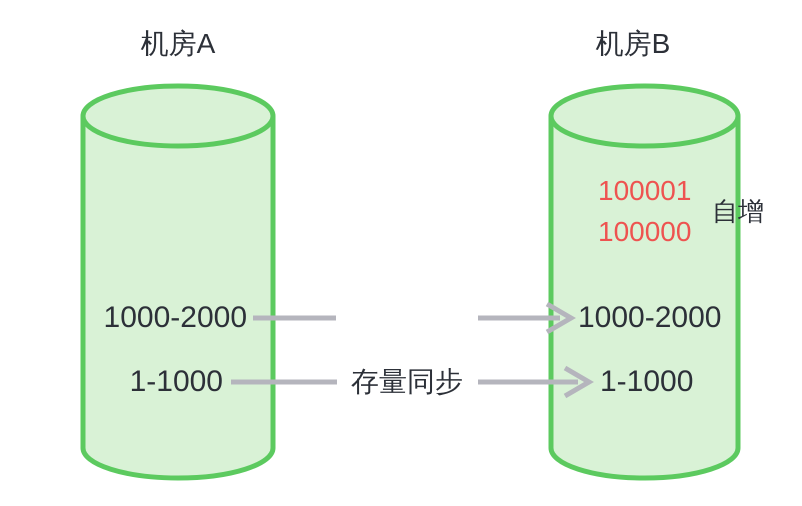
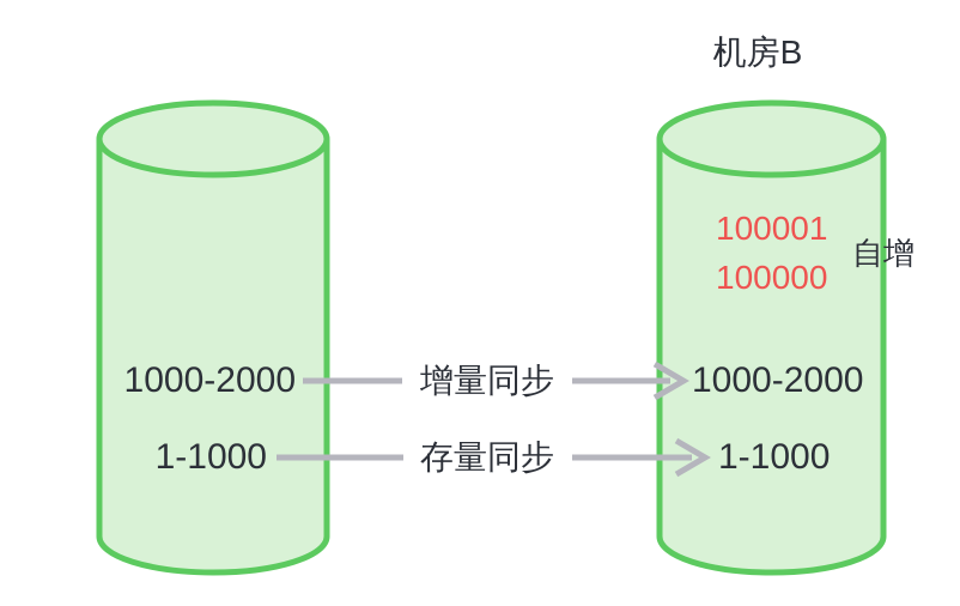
- 机房A
  机房B
  1000-2000
  1-1000
+ 增量同步
  存量同步
  100001
  100000
  自增
  1000-2000
  1-1000
